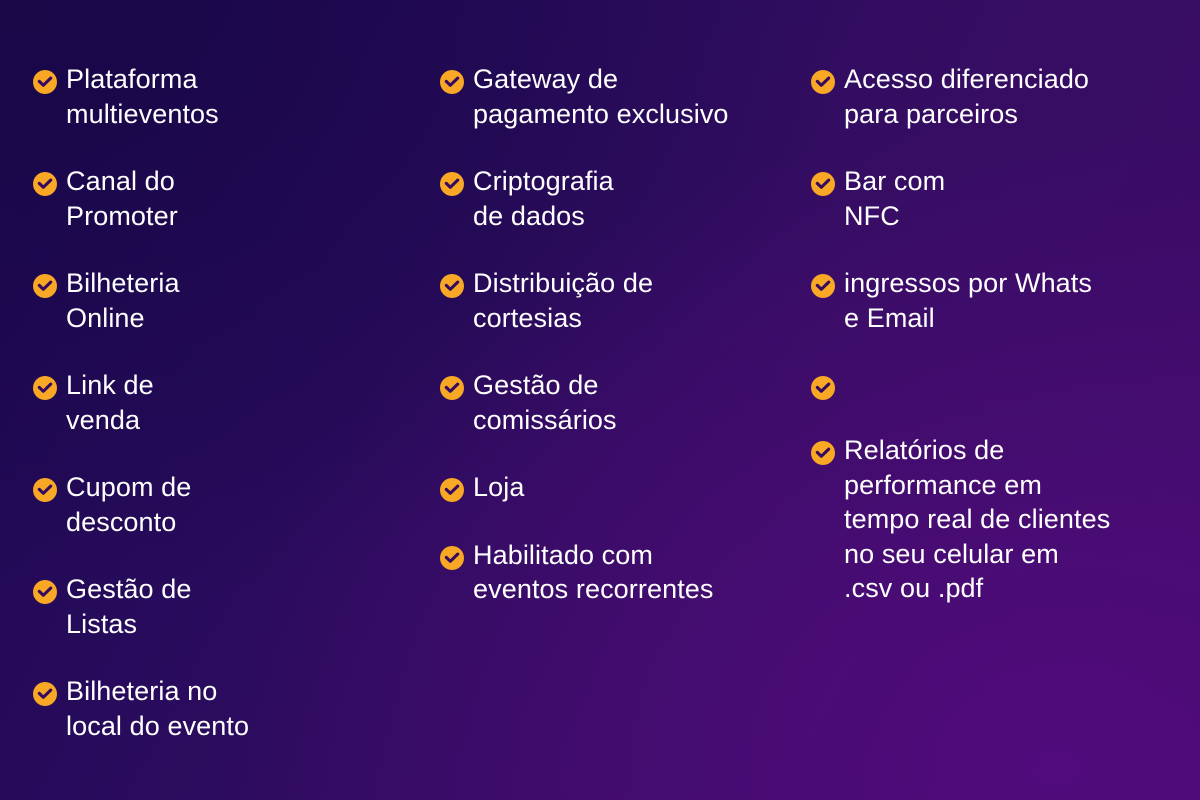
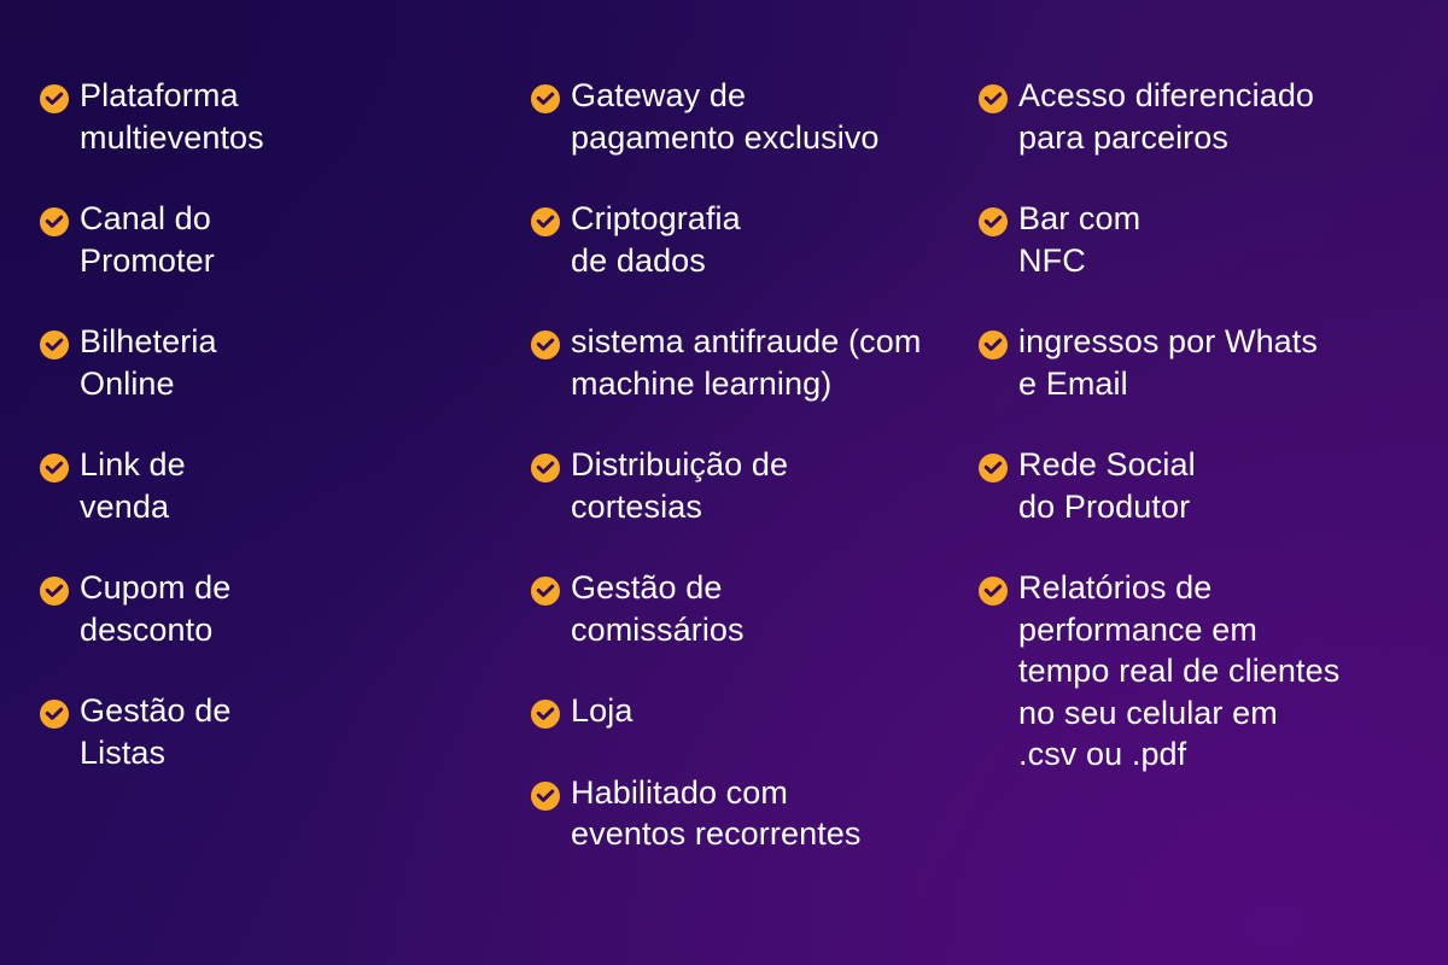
  Plataforma
  multieventos
  Canal do
  Promoter
  Bilheteria
  Online
  Link de
  venda
  Cupom de
  desconto
  Gestão de
  Listas
- Bilheteria no
- local do evento
  Gateway de
  pagamento exclusivo
  Criptografia
  de dados
+ sistema antifraude (com
+ machine learning)
  Distribuição de
  cortesias
  Gestão de
  comissários
  Loja
  Habilitado com
  eventos recorrentes
  Acesso diferenciado
  para parceiros
  Bar com
  NFC
  ingressos por Whats
  e Email
+ Rede Social
+ do Produtor
  Relatórios de
  performance em
  tempo real de clientes
  no seu celular em
  .csv ou .pdf
